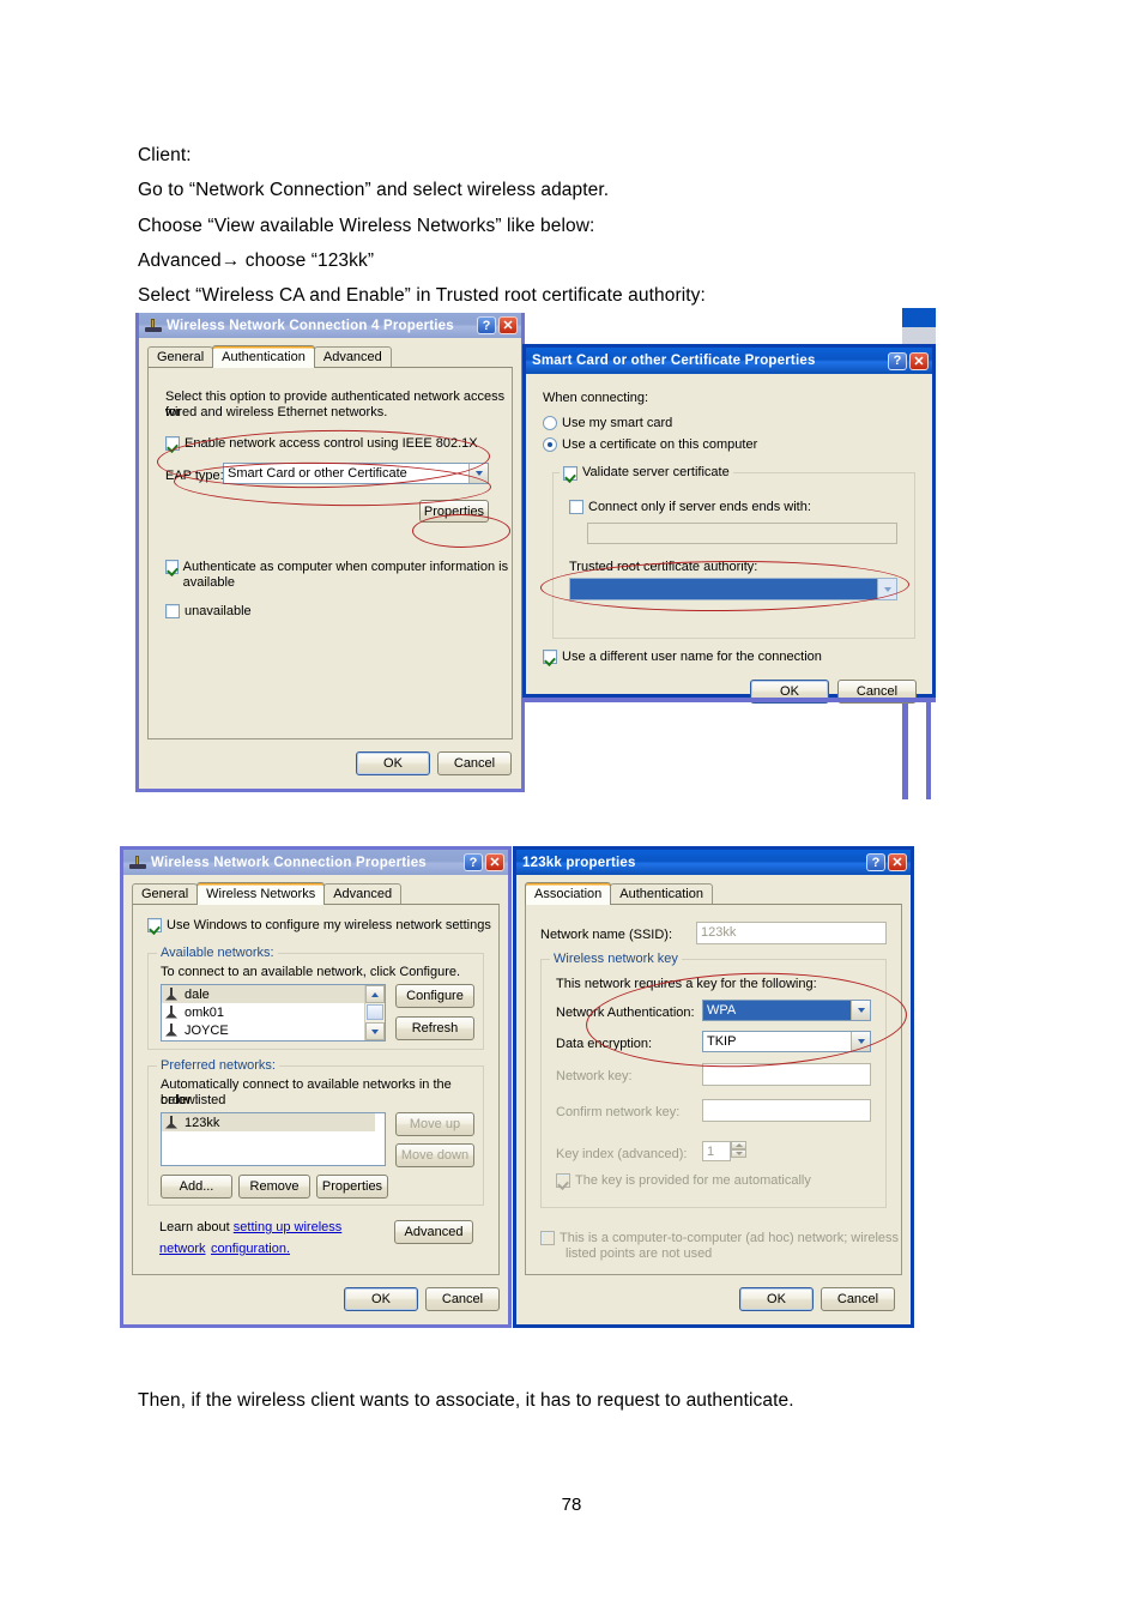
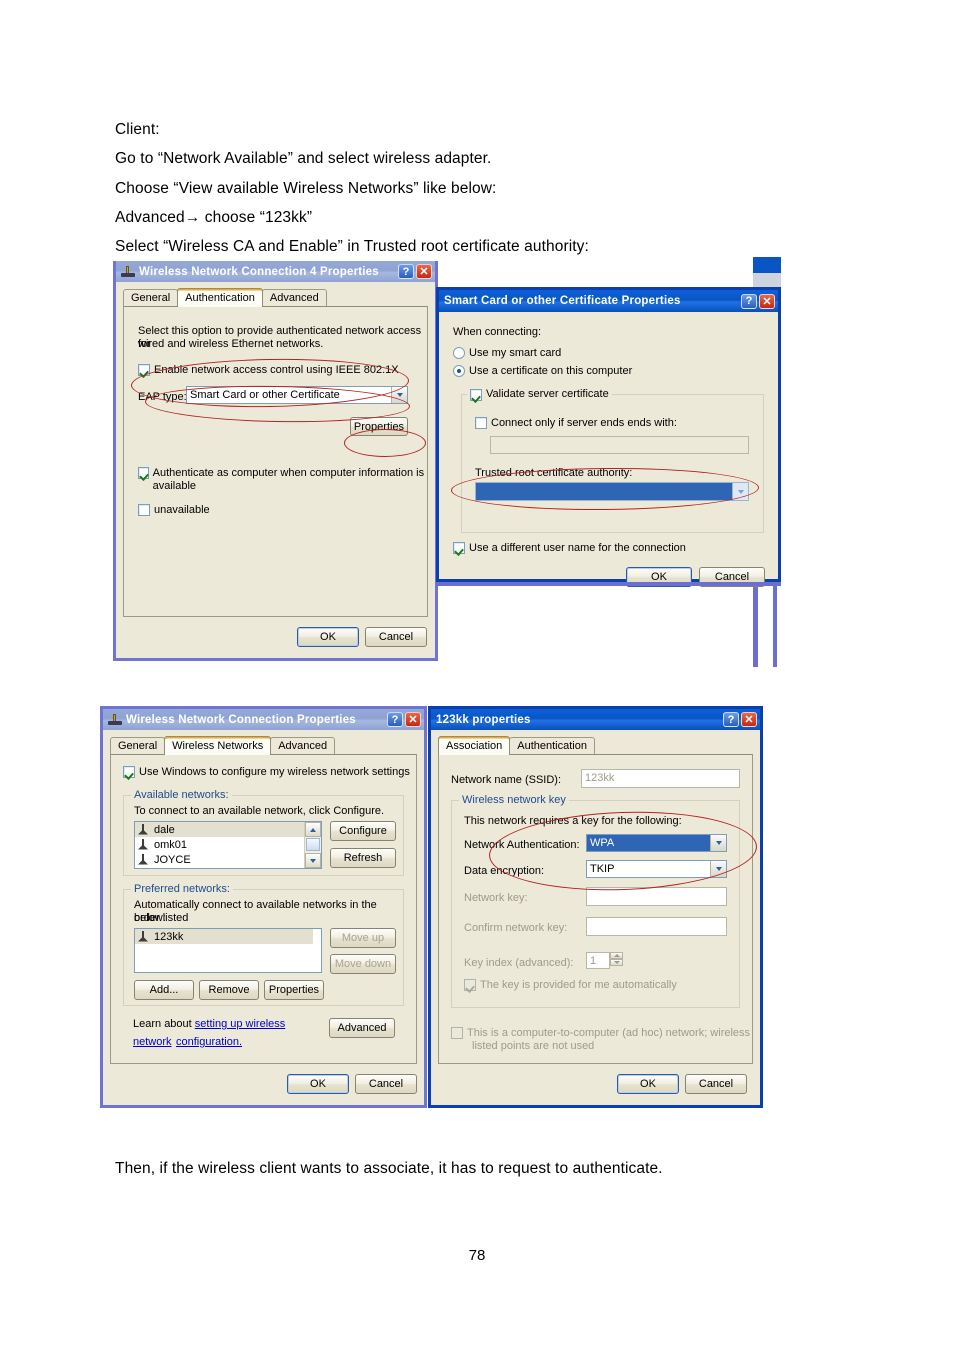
  Client:
- Go to “Network Connection” and select wireless adapter.
+ Go to “Network Available” and select wireless adapter.
  Choose “View available Wireless Networks” like below:
  Advanced→ choose “123kk”
  Select “Wireless CA and Enable” in Trusted root certificate authority:
  Wireless Network Connection 4 Properties
  ?
  ✕
  General
  Authentication
  Advanced
  Select this option to provide authenticated network access for
  wired and wireless Ethernet networks.
  Enable network access control using IEEE 802.1X
  EAP type
  Smart Card or other Certificate
  Properties
  Authenticate as computer when computer information is available
  unavailable
  OK
  Cancel
  Smart Card or other Certificate Properties
  ?
  ✕
  When connecting:
  Use my smart card
  Use a certificate on this computer
  Validate server certificate
  Connect only if server ends ends with:
  Trusted root certificate authority:
  Use a different user name for the connection
  OK
  Cancel
  Wireless Network Connection Properties
  ?
  ✕
  General
  Wireless Networks
  Advanced
  Use Windows to configure my wireless network settings
  Available networks:
  To connect to an available network, click Configure.
  dale
  omk01
  JOYCE
  Configure
  Refresh
  Preferred networks:
  Automatically connect to available networks in the order listed
  below:
  123kk
  Move up
  Move down
  Add...
  Remove
  Properties
  Learn about setting up wireless network configuration.
  Advanced
  OK
  Cancel
  123kk properties
  ?
  ✕
  Association
  Authentication
  Network name (SSID):
  123kk
  Wireless network key
  This network requires a key for the following:
  Network Authentication:
  WPA
  Data encryption:
  TKIP
  Network key:
  Confirm network key:
  Key index (advanced):
  1
  The key is provided for me automatically
  This is a computer-to-computer (ad hoc) network; wireless
  listed points are not used
  OK
  Cancel
  Then, if the wireless client wants to associate, it has to request to authenticate.
  78
